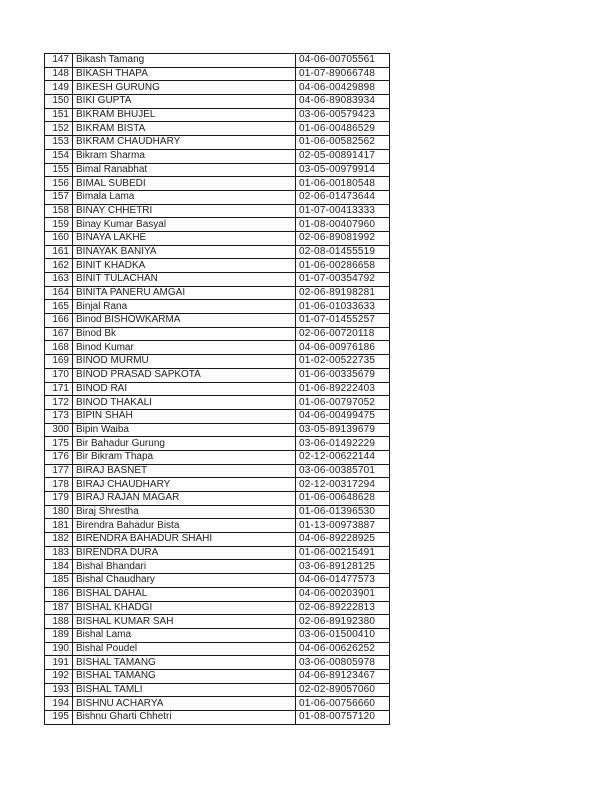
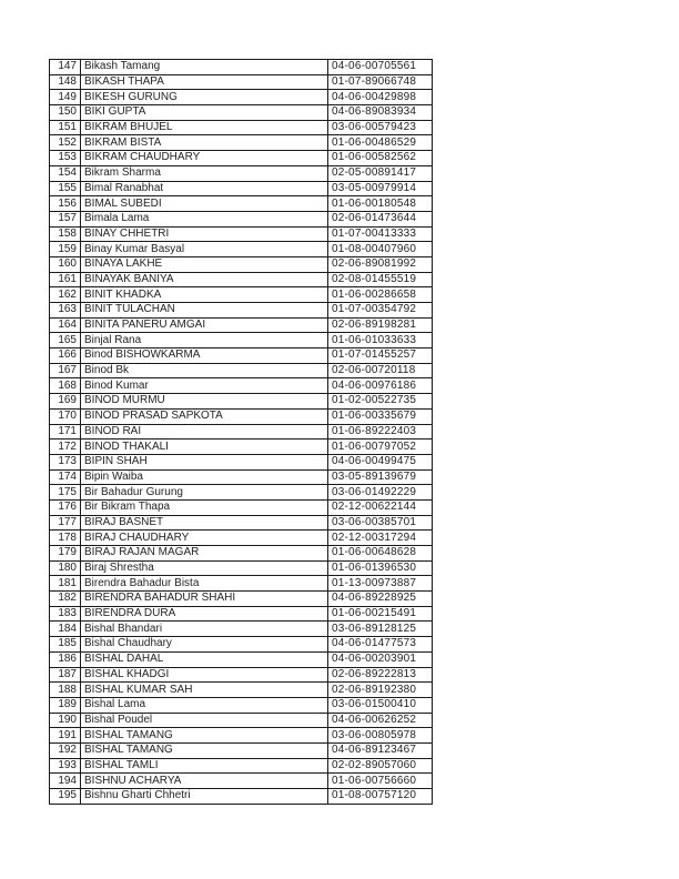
  147	Bikash Tamang	04-06-00705561
  148	BIKASH THAPA	01-07-89066748
  149	BIKESH GURUNG	04-06-00429898
  150	BIKI GUPTA	04-06-89083934
  151	BIKRAM BHUJEL	03-06-00579423
  152	BIKRAM BISTA	01-06-00486529
  153	BIKRAM CHAUDHARY	01-06-00582562
  154	Bikram Sharma	02-05-00891417
  155	Bimal Ranabhat	03-05-00979914
  156	BIMAL SUBEDI	01-06-00180548
  157	Bimala Lama	02-06-01473644
  158	BINAY CHHETRI	01-07-00413333
  159	Binay Kumar Basyal	01-08-00407960
  160	BINAYA LAKHE	02-06-89081992
  161	BINAYAK BANIYA	02-08-01455519
  162	BINIT KHADKA	01-06-00286658
  163	BINIT TULACHAN	01-07-00354792
  164	BINITA PANERU AMGAI	02-06-89198281
  165	Binjal Rana	01-06-01033633
  166	Binod BISHOWKARMA	01-07-01455257
  167	Binod Bk	02-06-00720118
  168	Binod Kumar	04-06-00976186
  169	BINOD MURMU	01-02-00522735
  170	BINOD PRASAD SAPKOTA	01-06-00335679
  171	BINOD RAI	01-06-89222403
  172	BINOD THAKALI	01-06-00797052
  173	BIPIN SHAH	04-06-00499475
- 300	Bipin Waiba	03-05-89139679
+ 174	Bipin Waiba	03-05-89139679
  175	Bir Bahadur Gurung	03-06-01492229
  176	Bir Bikram Thapa	02-12-00622144
  177	BIRAJ BASNET	03-06-00385701
  178	BIRAJ CHAUDHARY	02-12-00317294
  179	BIRAJ RAJAN MAGAR	01-06-00648628
  180	Biraj Shrestha	01-06-01396530
  181	Birendra Bahadur Bista	01-13-00973887
  182	BIRENDRA BAHADUR SHAHI	04-06-89228925
  183	BIRENDRA DURA	01-06-00215491
  184	Bishal Bhandari	03-06-89128125
  185	Bishal Chaudhary	04-06-01477573
  186	BISHAL DAHAL	04-06-00203901
  187	BISHAL KHADGI	02-06-89222813
  188	BISHAL KUMAR SAH	02-06-89192380
  189	Bishal Lama	03-06-01500410
  190	Bishal Poudel	04-06-00626252
  191	BISHAL TAMANG	03-06-00805978
  192	BISHAL TAMANG	04-06-89123467
  193	BISHAL TAMLI	02-02-89057060
  194	BISHNU ACHARYA	01-06-00756660
  195	Bishnu Gharti Chhetri	01-08-00757120
